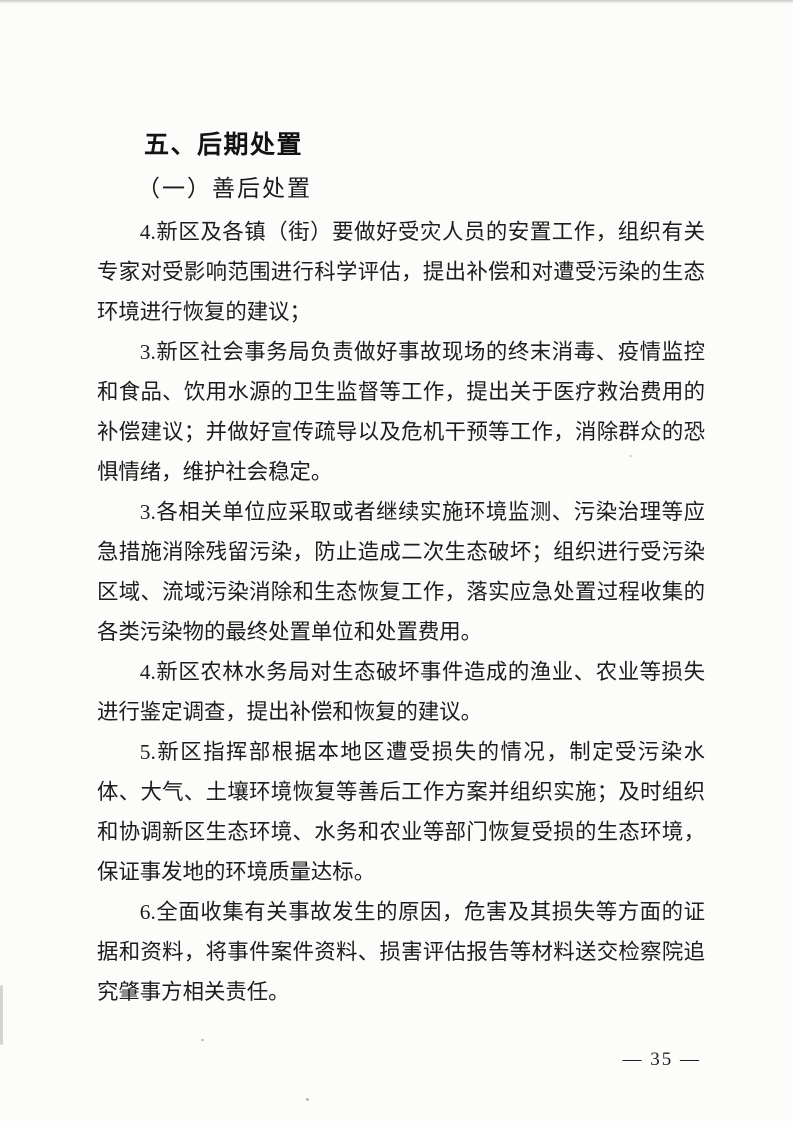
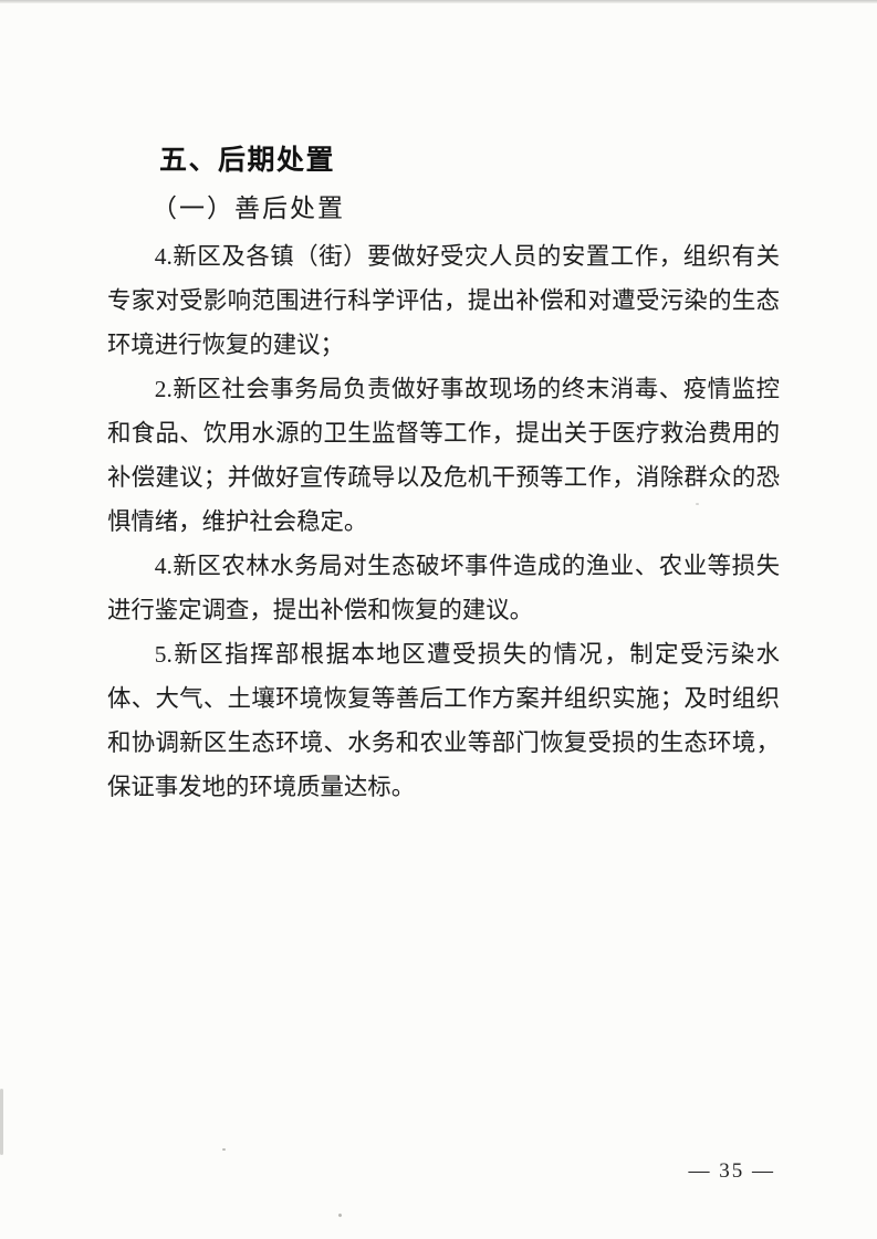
  五、后期处置
  （一）善后处置
  4.新区及各镇（街）要做好受灾人员的安置工作，组织有关专家对受影响范围进行科学评估，提出补偿和对遭受污染的生态环境进行恢复的建议；
- 3.新区社会事务局负责做好事故现场的终末消毒、疫情监控和食品、饮用水源的卫生监督等工作，提出关于医疗救治费用的补偿建议；并做好宣传疏导以及危机干预等工作，消除群众的恐惧情绪，维护社会稳定。
+ 2.新区社会事务局负责做好事故现场的终末消毒、疫情监控和食品、饮用水源的卫生监督等工作，提出关于医疗救治费用的补偿建议；并做好宣传疏导以及危机干预等工作，消除群众的恐惧情绪，维护社会稳定。
- 3.各相关单位应采取或者继续实施环境监测、污染治理等应急措施消除残留污染，防止造成二次生态破坏；组织进行受污染区域、流域污染消除和生态恢复工作，落实应急处置过程收集的各类污染物的最终处置单位和处置费用。
  4.新区农林水务局对生态破坏事件造成的渔业、农业等损失进行鉴定调查，提出补偿和恢复的建议。
  5.新区指挥部根据本地区遭受损失的情况，制定受污染水体、大气、土壤环境恢复等善后工作方案并组织实施；及时组织和协调新区生态环境、水务和农业等部门恢复受损的生态环境，保证事发地的环境质量达标。
- 6.全面收集有关事故发生的原因，危害及其损失等方面的证据和资料，将事件案件资料、损害评估报告等材料送交检察院追究肇事方相关责任。
  — 35 —
